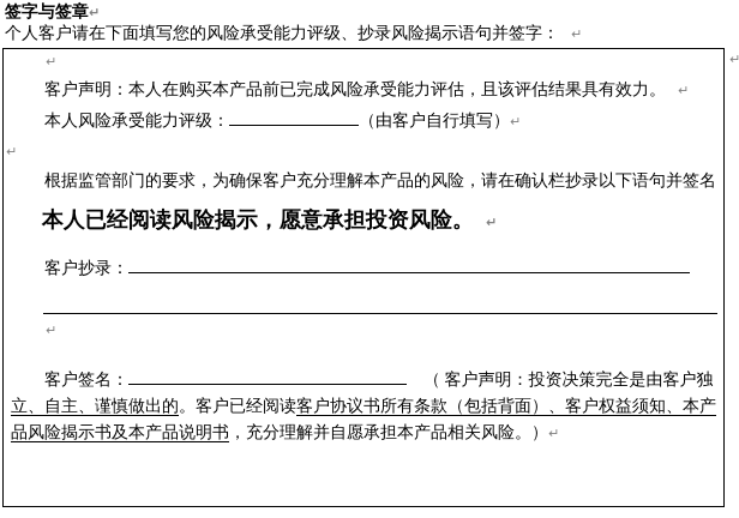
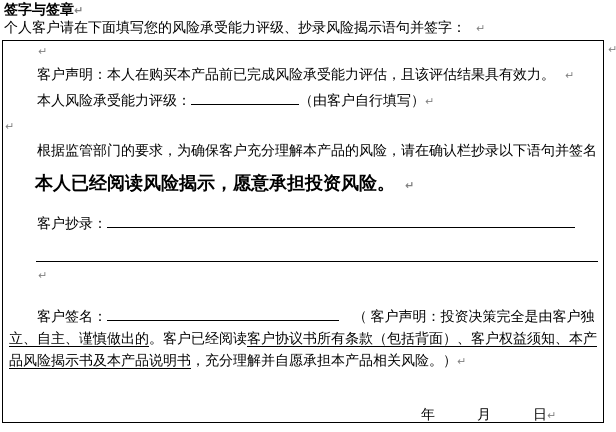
  签字与签章↵
  个人客户请在下面填写您的风险承受能力评级、抄录风险揭示语句并签字： ↵
  ↵
  ↵
  客户声明：本人在购买本产品前已完成风险承受能力评估，且该评估结果具有效力。 ↵
  本人风险承受能力评级： （由客户自行填写）↵
  ↵
  根据监管部门的要求，为确保客户充分理解本产品的风险，请在确认栏抄录以下语句并签名
  本人已经阅读风险揭示，愿意承担投资风险。 ↵
  客户抄录：
  ↵
  客户签名： （ 客户声明：投资决策完全是由客户独
  立、自主、谨慎做出的。客户已经阅读客户协议书所有条款（包括背面）、客户权益须知、本产
  品风险揭示书及本产品说明书，充分理解并自愿承担本产品相关风险。）↵
+ 年 月 日↵
